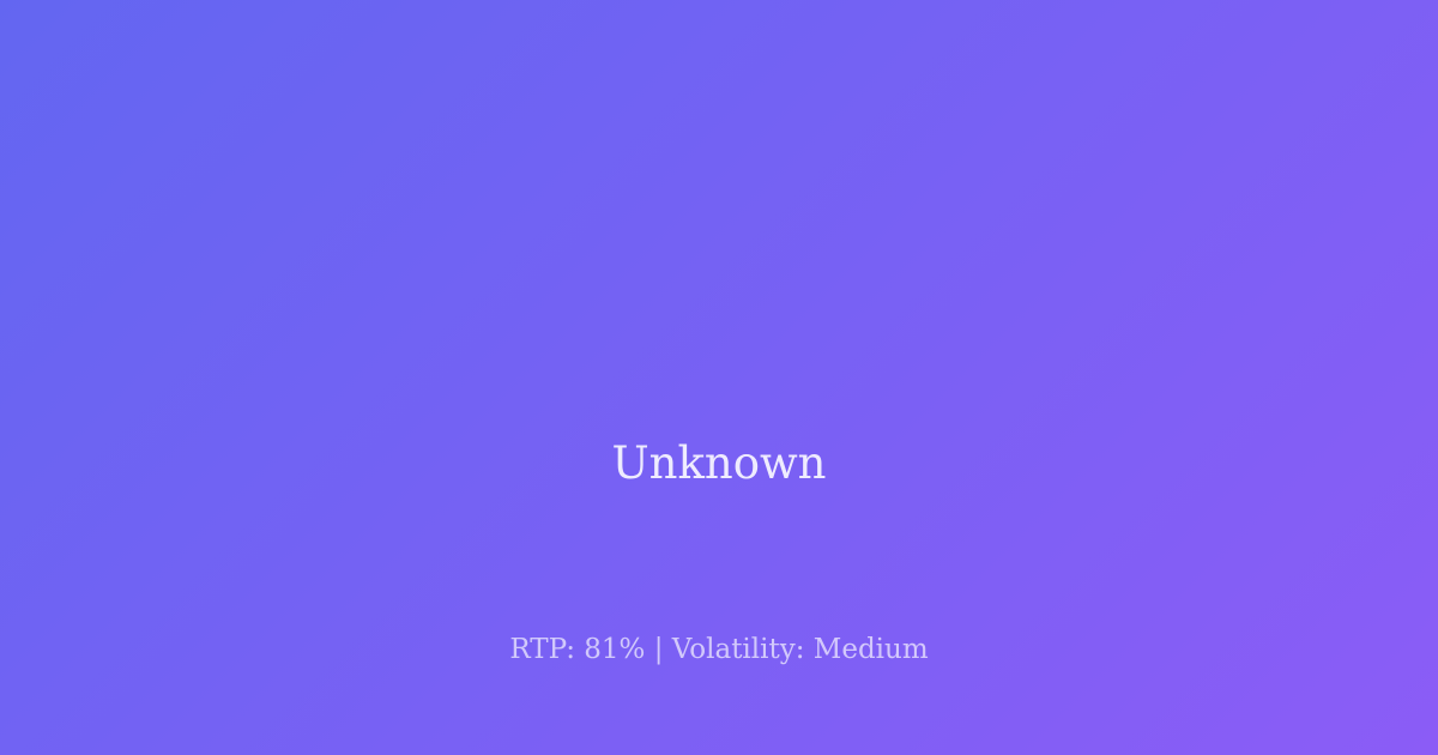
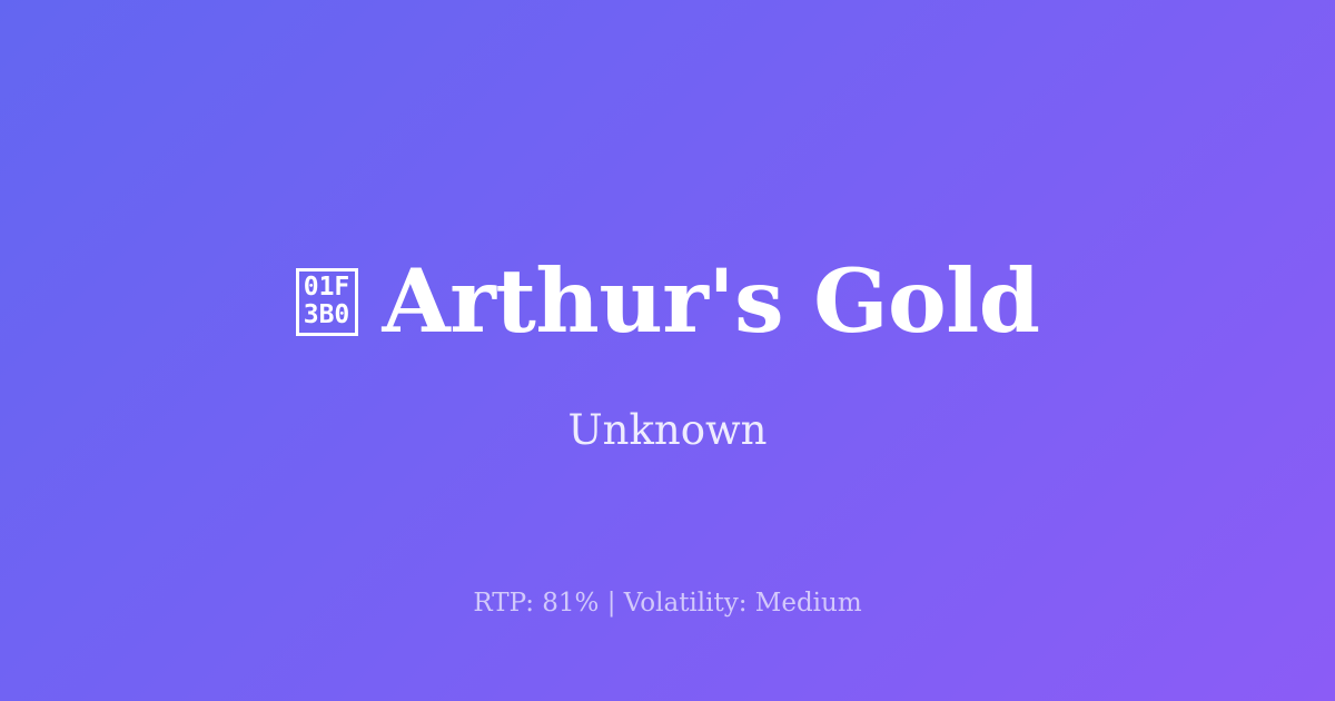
+ 01F
+ 3B0
+ Arthur's Gold
  Unknown
  RTP: 81% | Volatility: Medium
